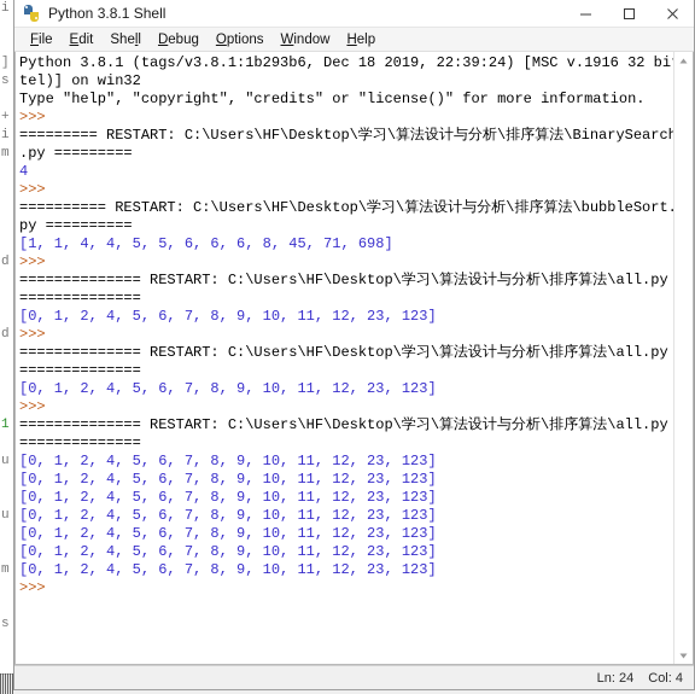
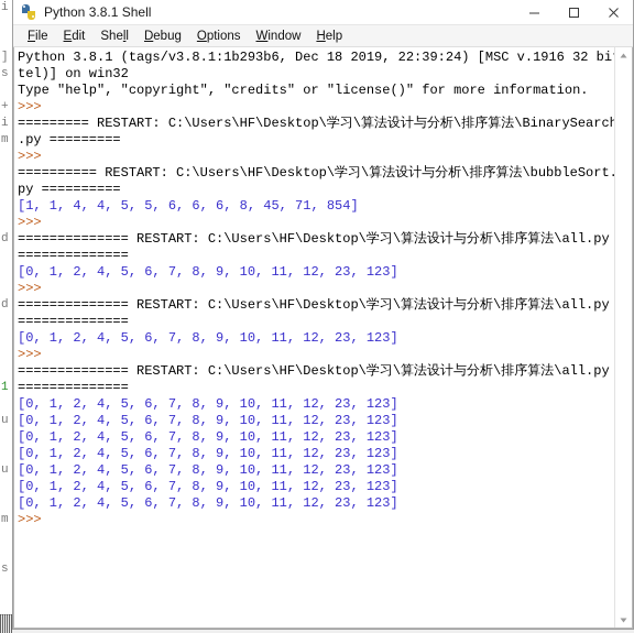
  i
  ]
  s
  +
  i
  m
  d
  d
  1
  u
  u
  m
  s
  Python 3.8.1 Shell
  File
  Edit
  Shell
  Debug
  Options
  Window
  Help
  Python 3.8.1 (tags/v3.8.1:1b293b6, Dec 18 2019, 22:39:24) [MSC v.1916 32 bi
  tel)] on win32
  Type "help", "copyright", "credits" or "license()" for more information.
  >>>
  ========= RESTART: C:\Users\HF\Desktop\学习\算法设计与分析\排序算法\BinarySearc
  .py =========
- 4
  >>>
  ========== RESTART: C:\Users\HF\Desktop\学习\算法设计与分析\排序算法\bubbleSort
  py ==========
- [1, 1, 4, 4, 5, 5, 6, 6, 6, 8, 45, 71, 698]
+ [1, 1, 4, 4, 5, 5, 6, 6, 6, 8, 45, 71, 854]
  >>>
  ============== RESTART: C:\Users\HF\Desktop\学习\算法设计与分析\排序算法\all.py
  ==============
  [0, 1, 2, 4, 5, 6, 7, 8, 9, 10, 11, 12, 23, 123]
  >>>
  ============== RESTART: C:\Users\HF\Desktop\学习\算法设计与分析\排序算法\all.py
  ==============
  [0, 1, 2, 4, 5, 6, 7, 8, 9, 10, 11, 12, 23, 123]
  >>>
  ============== RESTART: C:\Users\HF\Desktop\学习\算法设计与分析\排序算法\all.py
  ==============
  [0, 1, 2, 4, 5, 6, 7, 8, 9, 10, 11, 12, 23, 123]
  [0, 1, 2, 4, 5, 6, 7, 8, 9, 10, 11, 12, 23, 123]
  [0, 1, 2, 4, 5, 6, 7, 8, 9, 10, 11, 12, 23, 123]
  [0, 1, 2, 4, 5, 6, 7, 8, 9, 10, 11, 12, 23, 123]
  [0, 1, 2, 4, 5, 6, 7, 8, 9, 10, 11, 12, 23, 123]
  [0, 1, 2, 4, 5, 6, 7, 8, 9, 10, 11, 12, 23, 123]
  [0, 1, 2, 4, 5, 6, 7, 8, 9, 10, 11, 12, 23, 123]
  >>>
- Ln: 24
- Col: 4
